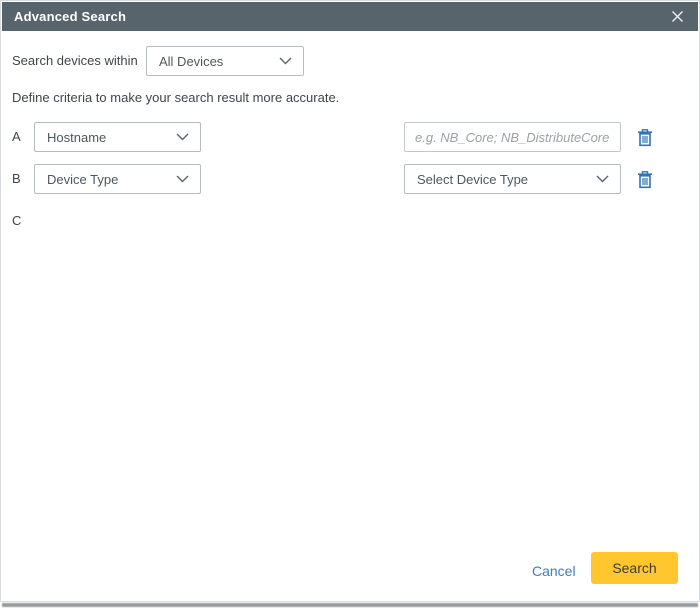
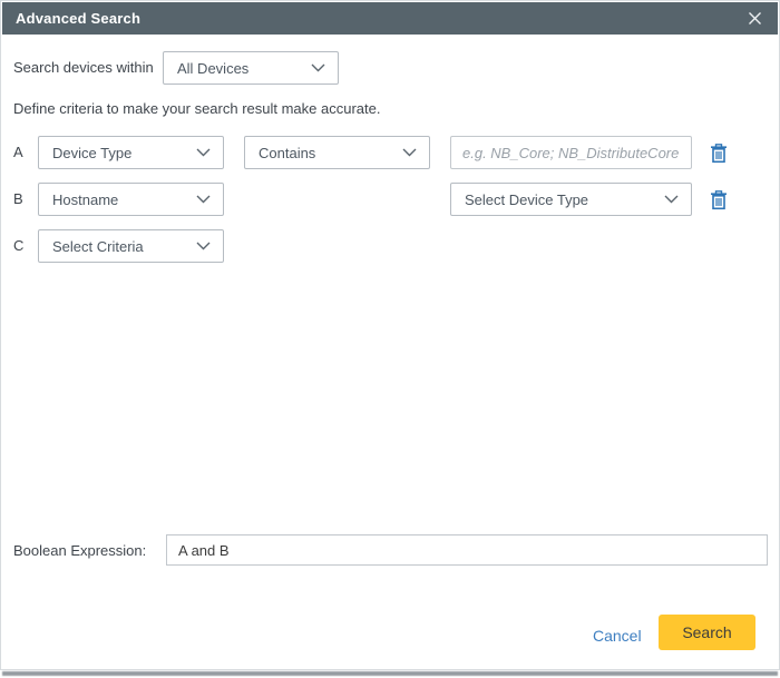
  Advanced Search
  Search devices within
  All Devices
- Define criteria to make your search result more accurate.
+ Define criteria to make your search result make accurate.
  A
- Hostname
+ Device Type
+ Contains
  e.g. NB_Core; NB_DistributeCore
  B
- Device Type
+ Hostname
  Select Device Type
  C
+ Select Criteria
+ Boolean Expression:
+ A and B
  Cancel
  Search
